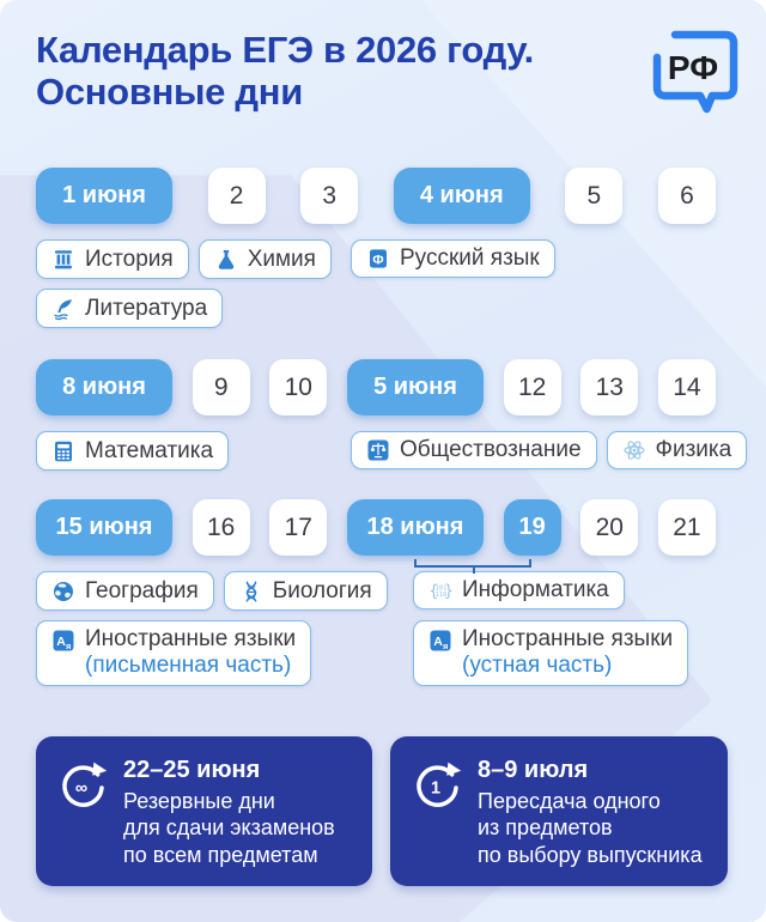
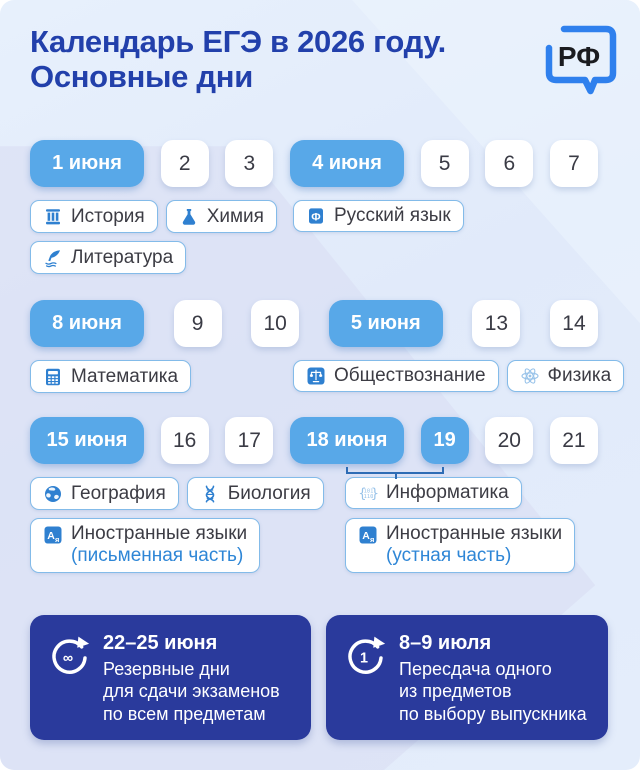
  Календарь ЕГЭ в 2026 году.
  Основные дни
  РФ
  1 июня
  2
  3
  4 июня
  5
  6
+ 7
  История
  Химия
  Ф
  Русский язык
  Литература
  8 июня
  9
  10
  5 июня
- 12
  13
  14
  Математика
  Обществознание
  Физика
  15 июня
  16
  17
  18 июня
  19
  20
  21
  География
  Биология
  {
  }
  Информатика
  A
  я
  Иностранные языки
  (письменная часть)
  A
  я
  Иностранные языки
  (устная часть)
  ∞
  22–25 июня
  Резервные дни
  для сдачи экзаменов
  по всем предметам
  1
  8–9 июля
  Пересдача одного
  из предметов
  по выбору выпускника
